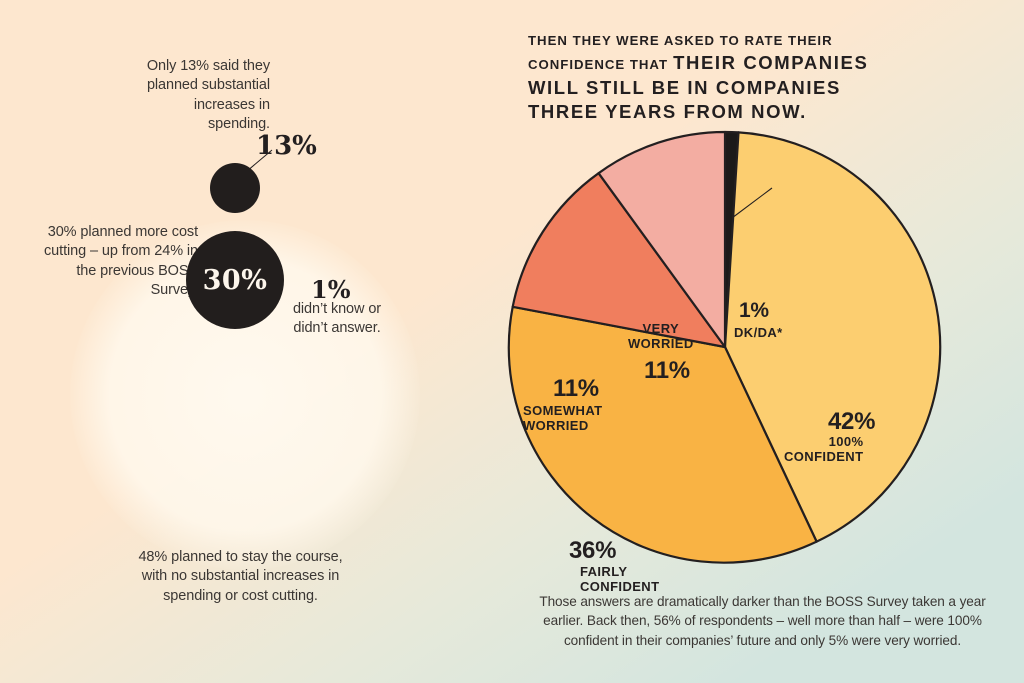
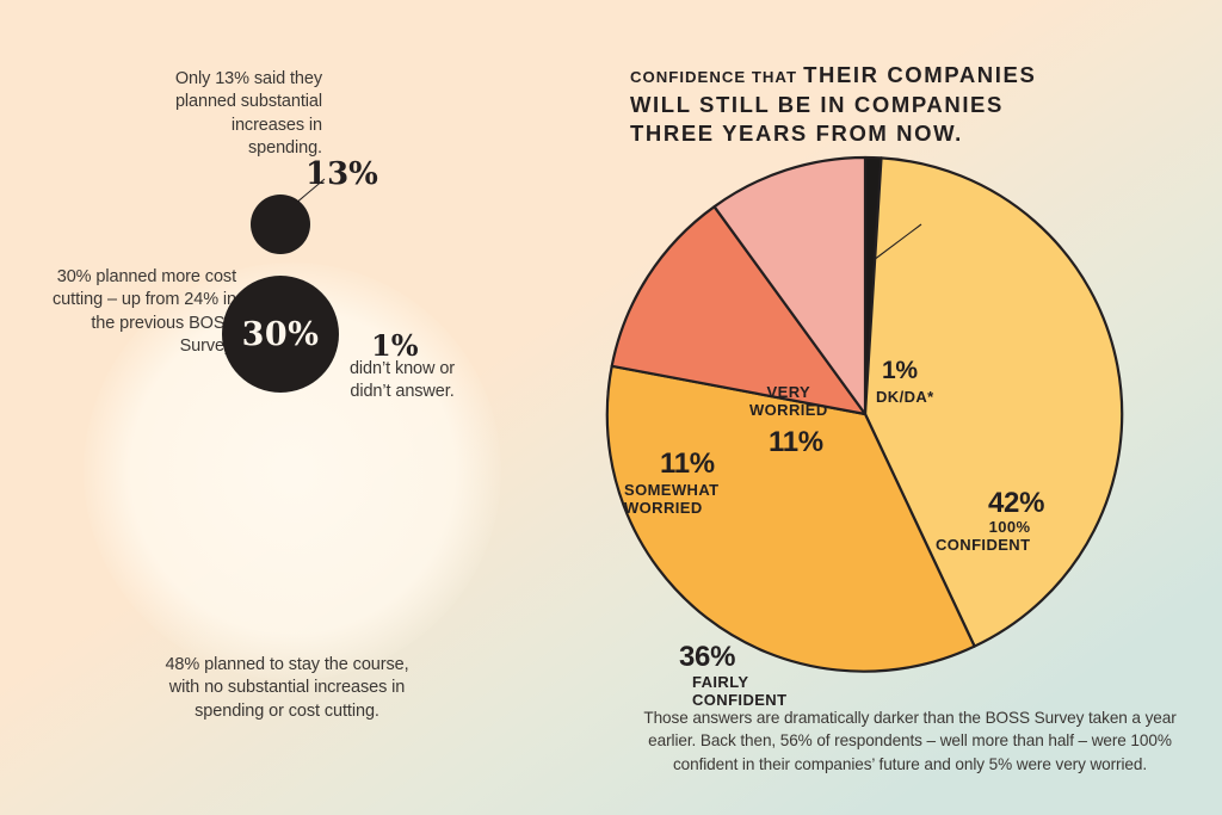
  Only 13% said they planned substantial increases in spending.
  13%
  30% planned more cost cutting – up from 24% i the previous BOS Surve
  30%
  1%
  didn’t know or didn’t answer.
  48% planned to stay the course, with no substantial increases in spending or cost cutting.
- THEN THEY WERE ASKED TO RATE THEIR
  CONFIDENCE THAT THEIR COMPANIES
  WILL STILL BE IN COMPANIES
  THREE YEARS FROM NOW.
  1%
  DK/DA*
  42%
  100%
  CONFIDENT
  36%
  FAIRLY
  CONFIDENT
  11%
  SOMEWHAT
  WORRIED
  VERY
  WORRIED
  11%
  Those answers are dramatically darker than the BOSS Survey taken a year earlier. Back then, 56% of respondents – well more than half – were 100% confident in their companies’ future and only 5% were very worried.
